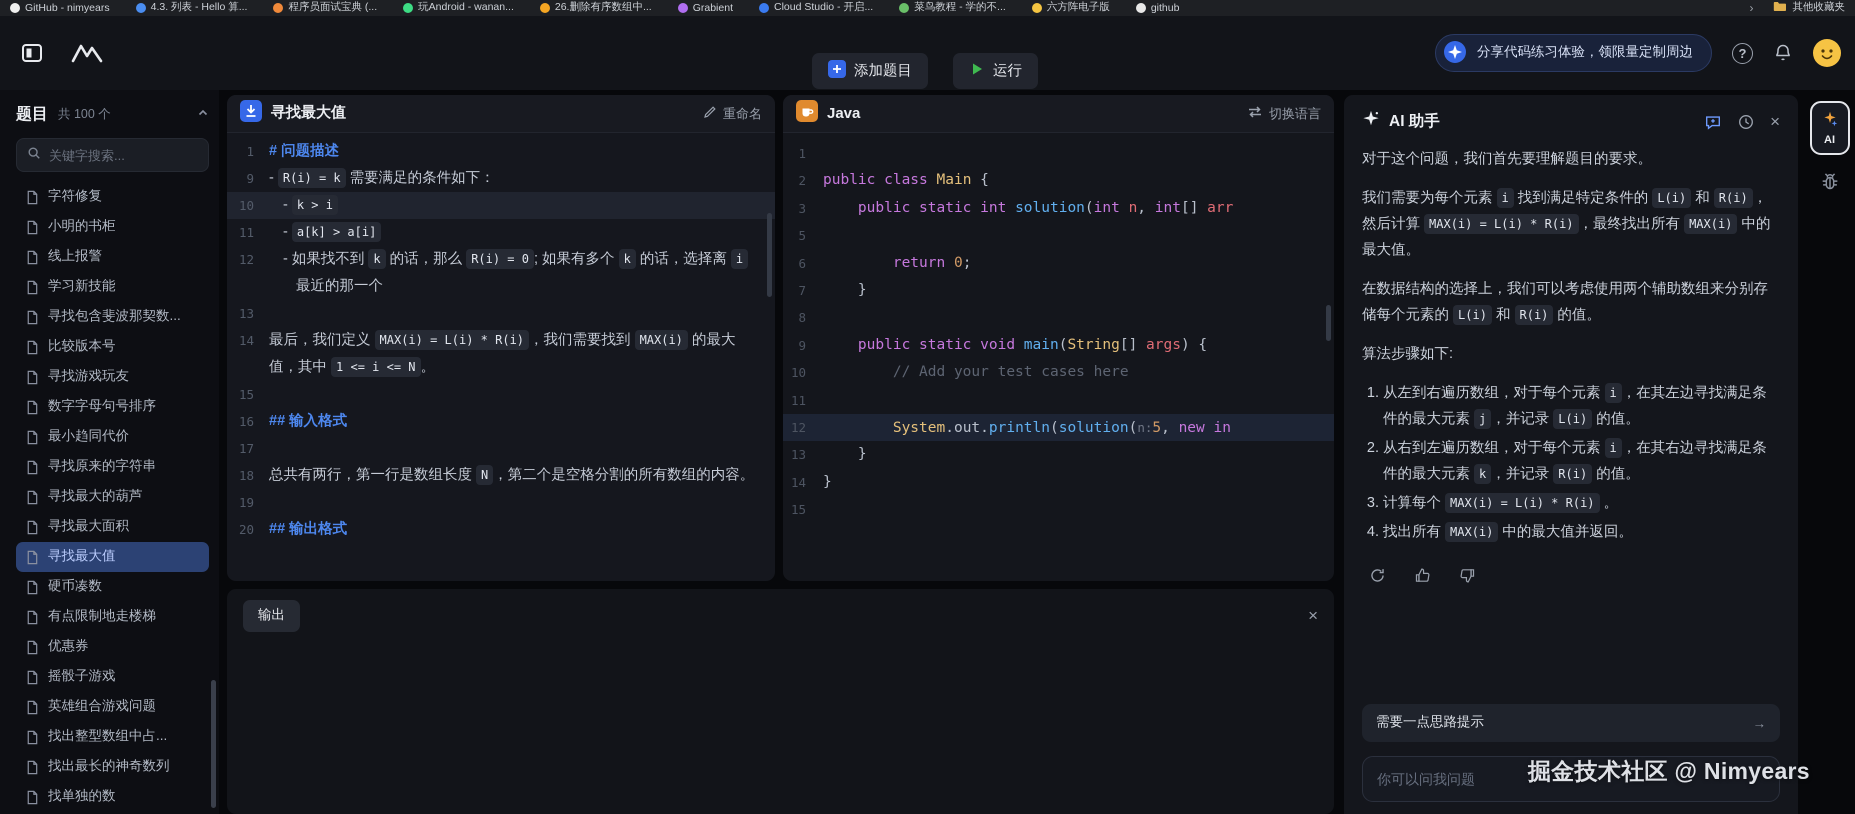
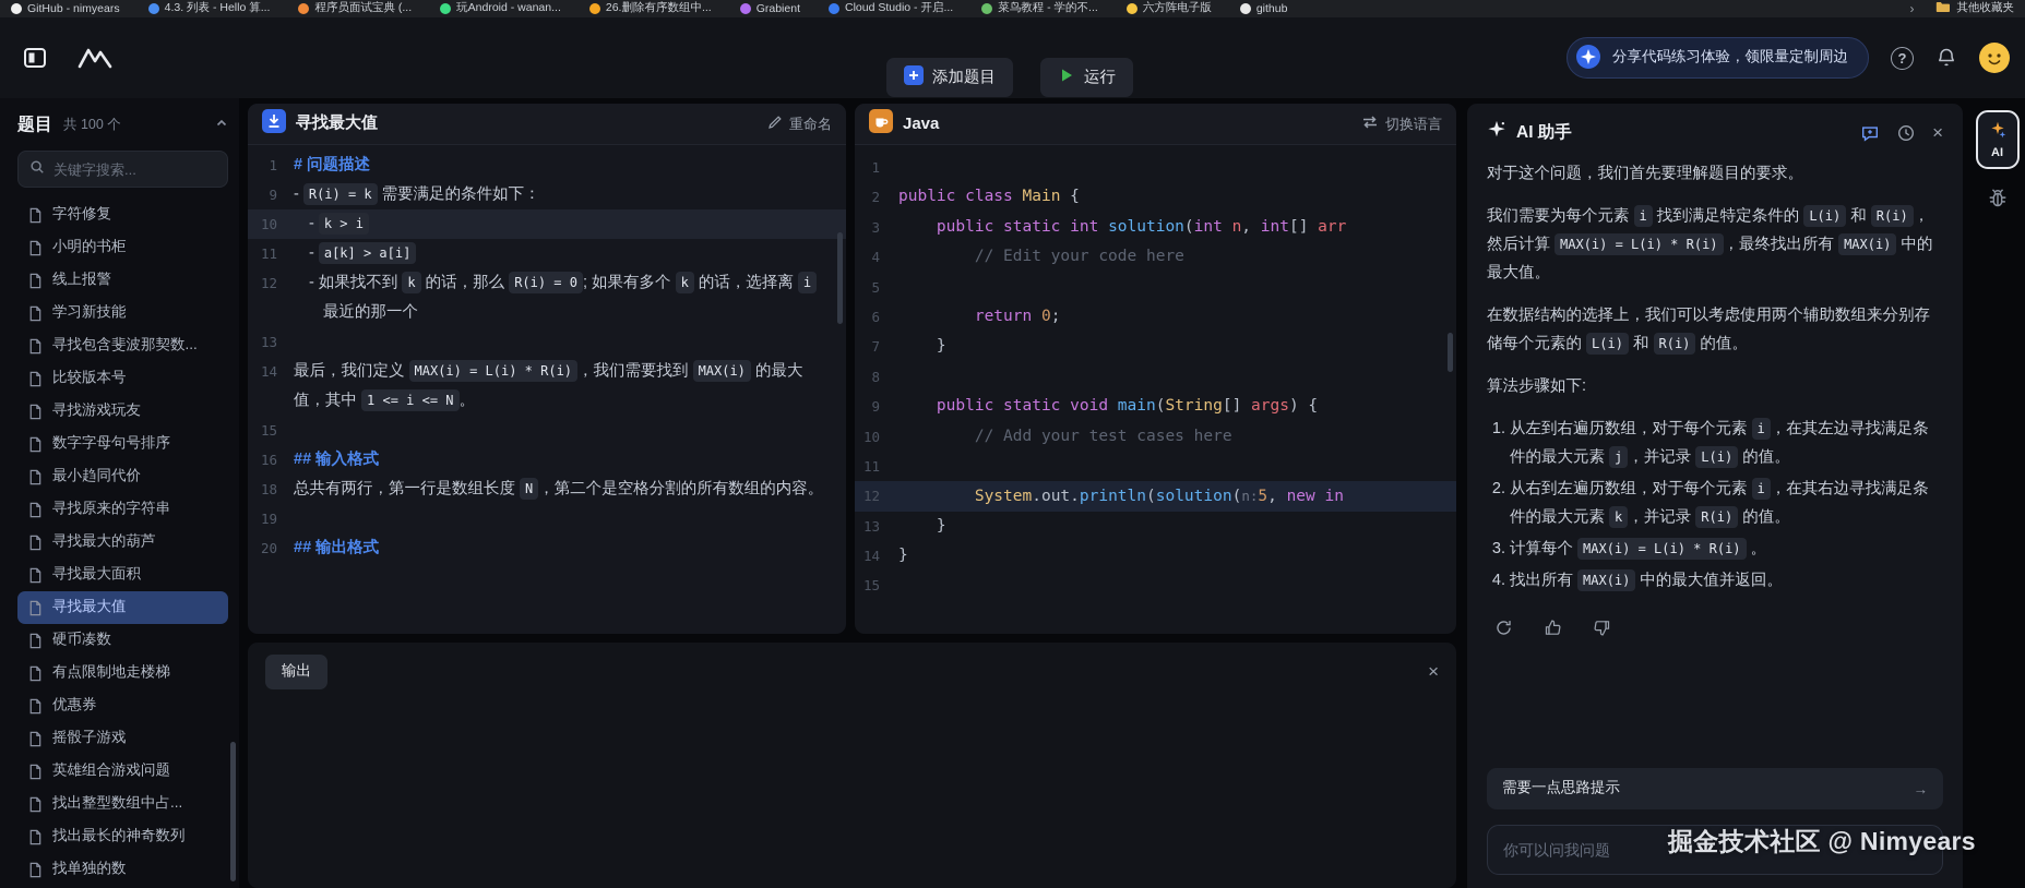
  GitHub - nimyears
  4.3. 列表 - Hello 算...
  程序员面试宝典 (...
  玩Android - wanan...
  26.删除有序数组中...
  Grabient
  Cloud Studio - 开启...
  菜鸟教程 - 学的不...
  六方阵电子版
  github
  ›
  其他收藏夹
  添加题目
  运行
  分享代码练习体验，领限量定制周边
  ?
  题目
  共 100 个
  关键字搜索...
  字符修复
  小明的书柜
  线上报警
  学习新技能
  寻找包含斐波那契数...
  比较版本号
  寻找游戏玩友
  数字字母句号排序
  最小趋同代价
  寻找原来的字符串
  寻找最大的葫芦
  寻找最大面积
  寻找最大值
  硬币凑数
  有点限制地走楼梯
  优惠券
  摇骰子游戏
  英雄组合游戏问题
  找出整型数组中占...
  找出最长的神奇数列
  找单独的数
  寻找最大值
  重命名
  1
  # 问题描述
  9
  - R(i) = k 需要满足的条件如下：
  10
  - k > i
  11
  - a[k] > a[i]
  12
  - 如果找不到 k 的话，那么 R(i) = 0 ; 如果有多个 k 的话，选择离 i 最近的那一个
  13
  14
  最后，我们定义 MAX(i) = L(i) * R(i) ，我们需要找到 MAX(i) 的最大值，其中 1 <= i <= N 。
  15
  16
  ## 输入格式
- 17
  18
  总共有两行，第一行是数组长度 N ，第二个是空格分割的所有数组的内容。
  19
  20
  ## 输出格式
  Java
  切换语言
  1
  2
  public class Main {
  3
  public static int solution(int n, int[] arr
+ 4
+ // Edit your code here
  5
  6
  return 0;
  7
  }
  8
  9
  public static void main(String[] args) {
  10
  // Add your test cases here
  11
  12
  System.out.println(solution(n:5, new in
  13
  }
  14
  }
  15
  输出
  ×
  AI 助手
  ×
  对于这个问题，我们首先要理解题目的要求。
  我们需要为每个元素 i 找到满足特定条件的 L(i) 和 R(i) ，然后计算 MAX(i) = L(i) * R(i) ，最终找出所有 MAX(i) 中的最大值。
  在数据结构的选择上，我们可以考虑使用两个辅助数组来分别存储每个元素的 L(i) 和 R(i) 的值。
  算法步骤如下:
  从左到右遍历数组，对于每个元素 i ，在其左边寻找满足条件的最大元素 j ，并记录 L(i) 的值。
  从右到左遍历数组，对于每个元素 i ，在其右边寻找满足条件的最大元素 k ，并记录 R(i) 的值。
  计算每个 MAX(i) = L(i) * R(i) 。
  找出所有 MAX(i) 中的最大值并返回。
  需要一点思路提示
  →
  你可以问我问题
  AI
  掘金技术社区 @ Nimyears
